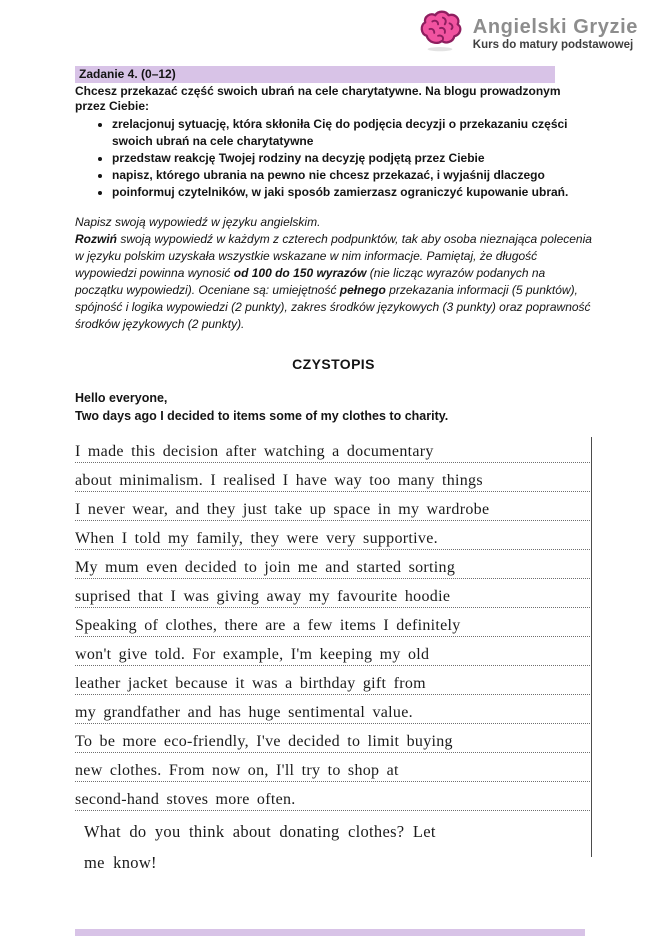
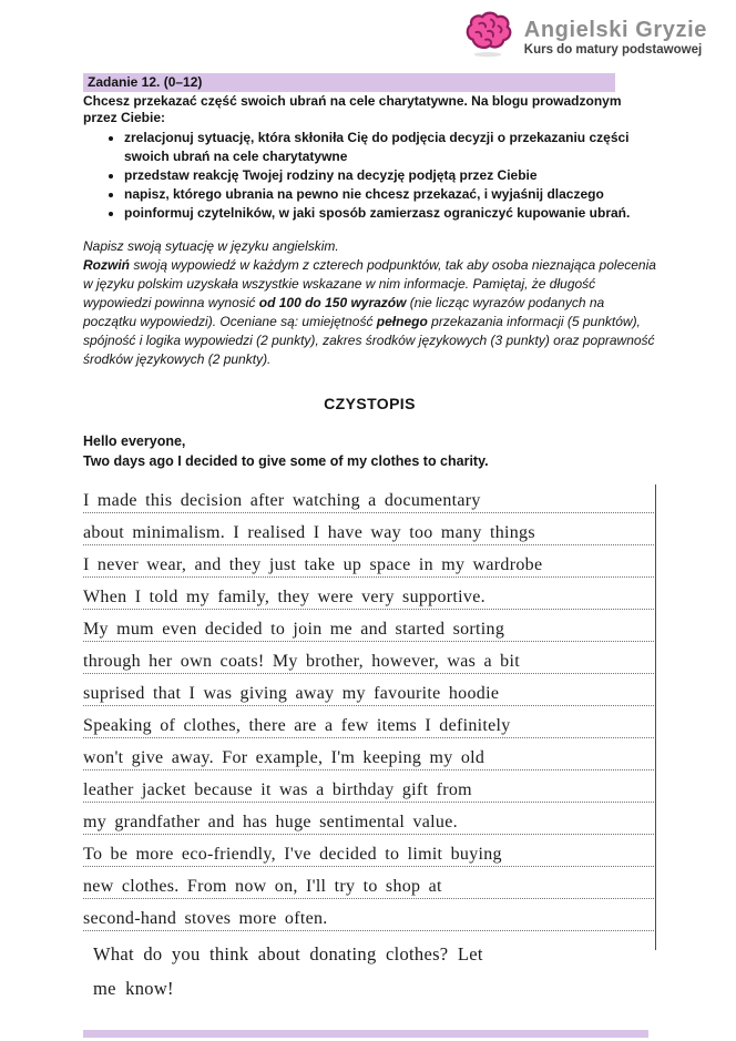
  Angielski Gryzie
  Kurs do matury podstawowej
- Zadanie 4. (0–12)
+ Zadanie 12. (0–12)
  Chcesz przekazać część swoich ubrań na cele charytatywne. Na blogu prowadzonym przez Ciebie:
  zrelacjonuj sytuację, która skłoniła Cię do podjęcia decyzji o przekazaniu części swoich ubrań na cele charytatywne
  przedstaw reakcję Twojej rodziny na decyzję podjętą przez Ciebie
  napisz, którego ubrania na pewno nie chcesz przekazać, i wyjaśnij dlaczego
  poinformuj czytelników, w jaki sposób zamierzasz ograniczyć kupowanie ubrań.
- Napisz swoją wypowiedź w języku angielskim.
+ Napisz swoją sytuację w języku angielskim.
  Rozwiń swoją wypowiedź w każdym z czterech podpunktów, tak aby osoba nieznająca polecenia w języku polskim uzyskała wszystkie wskazane w nim informacje. Pamiętaj, że długość wypowiedzi powinna wynosić od 100 do 150 wyrazów (nie licząc wyrazów podanych na początku wypowiedzi). Oceniane są: umiejętność pełnego przekazania informacji (5 punktów), spójność i logika wypowiedzi (2 punkty), zakres środków językowych (3 punkty) oraz poprawność środków językowych (2 punkty).
  CZYSTOPIS
  Hello everyone,
- Two days ago I decided to items some of my clothes to charity.
+ Two days ago I decided to give some of my clothes to charity.
  I made this decision after watching a documentary
  about minimalism. I realised I have way too many things
  I never wear, and they just take up space in my wardrobe
  When I told my family, they were very supportive.
  My mum even decided to join me and started sorting
+ through her own coats! My brother, however, was a bit
  suprised that I was giving away my favourite hoodie
  Speaking of clothes, there are a few items I definitely
- won't give told. For example, I'm keeping my old
+ won't give away. For example, I'm keeping my old
  leather jacket because it was a birthday gift from
  my grandfather and has huge sentimental value.
  To be more eco-friendly, I've decided to limit buying
  new clothes. From now on, I'll try to shop at
  second-hand stoves more often.
  What do you think about donating clothes? Let
  me know!
